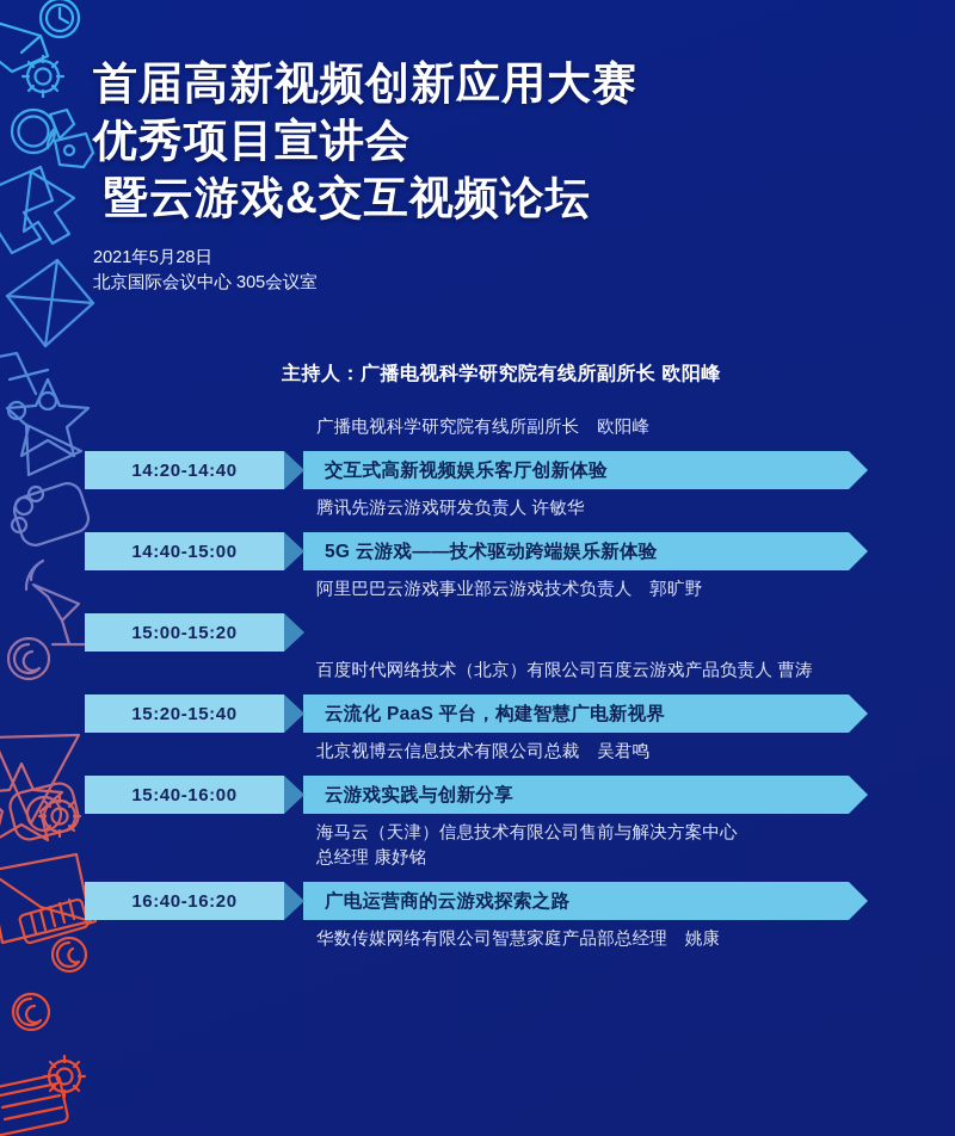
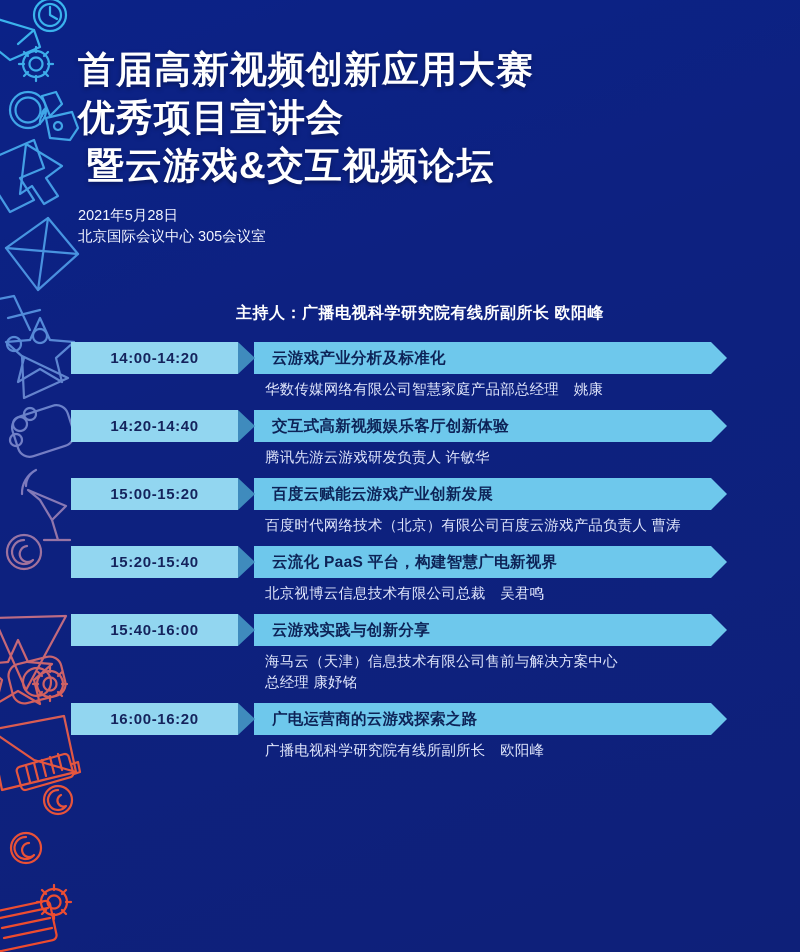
  首届高新视频创新应用大赛
  优秀项目宣讲会
  暨云游戏&交互视频论坛
  2021年5月28日
  北京国际会议中心 305会议室
  主持人：广播电视科学研究院有线所副所长 欧阳峰
+ 14:00-14:20
+ 云游戏产业分析及标准化
- 广播电视科学研究院有线所副所长 欧阳峰
+ 华数传媒网络有限公司智慧家庭产品部总经理 姚康
  14:20-14:40
  交互式高新视频娱乐客厅创新体验
  腾讯先游云游戏研发负责人 许敏华
- 14:40-15:00
- 5G 云游戏——技术驱动跨端娱乐新体验
- 阿里巴巴云游戏事业部云游戏技术负责人 郭旷野
  15:00-15:20
+ 百度云赋能云游戏产业创新发展
  百度时代网络技术（北京）有限公司百度云游戏产品负责人 曹涛
  15:20-15:40
  云流化 PaaS 平台，构建智慧广电新视界
  北京视博云信息技术有限公司总裁 吴君鸣
  15:40-16:00
  云游戏实践与创新分享
  海马云（天津）信息技术有限公司售前与解决方案中心
  总经理 康妤铭
- 16:40-16:20
+ 16:00-16:20
  广电运营商的云游戏探索之路
- 华数传媒网络有限公司智慧家庭产品部总经理 姚康
+ 广播电视科学研究院有线所副所长 欧阳峰
